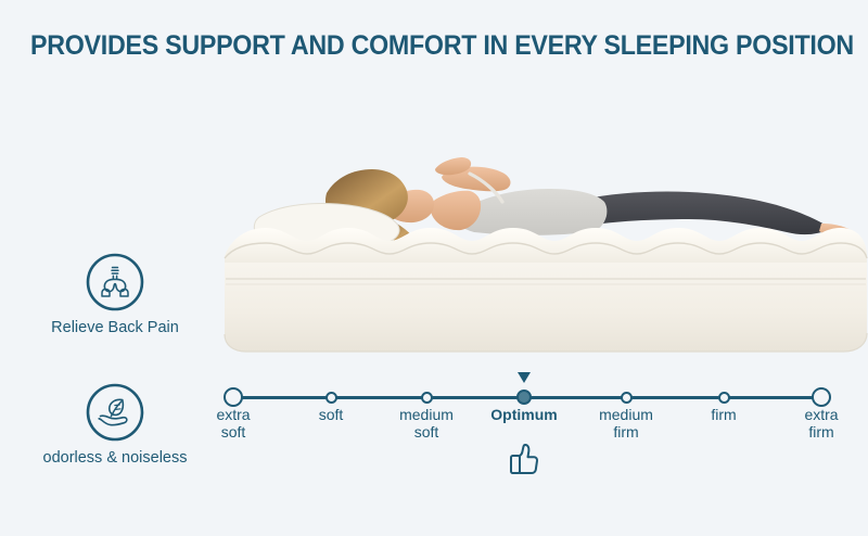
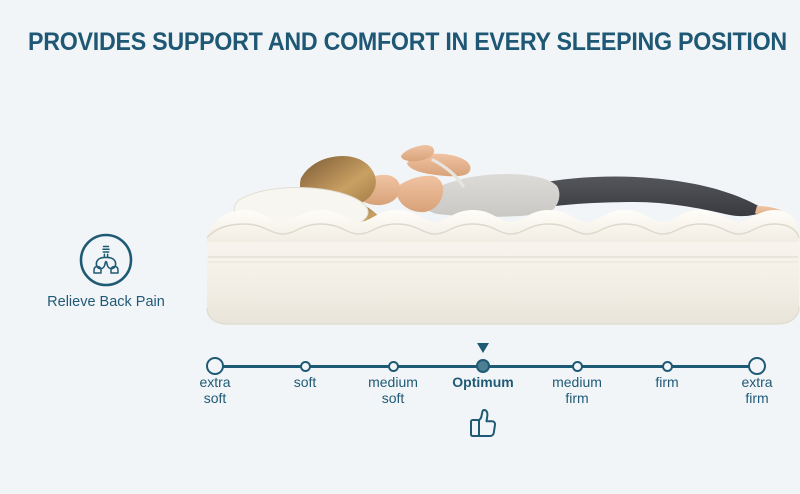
  PROVIDES SUPPORT AND COMFORT IN EVERY SLEEPING POSITION
  Relieve Back Pain
- odorless & noiseless
  extra
  soft
  soft
  medium
  soft
  Optimum
  medium
  firm
  firm
  extra
  firm
